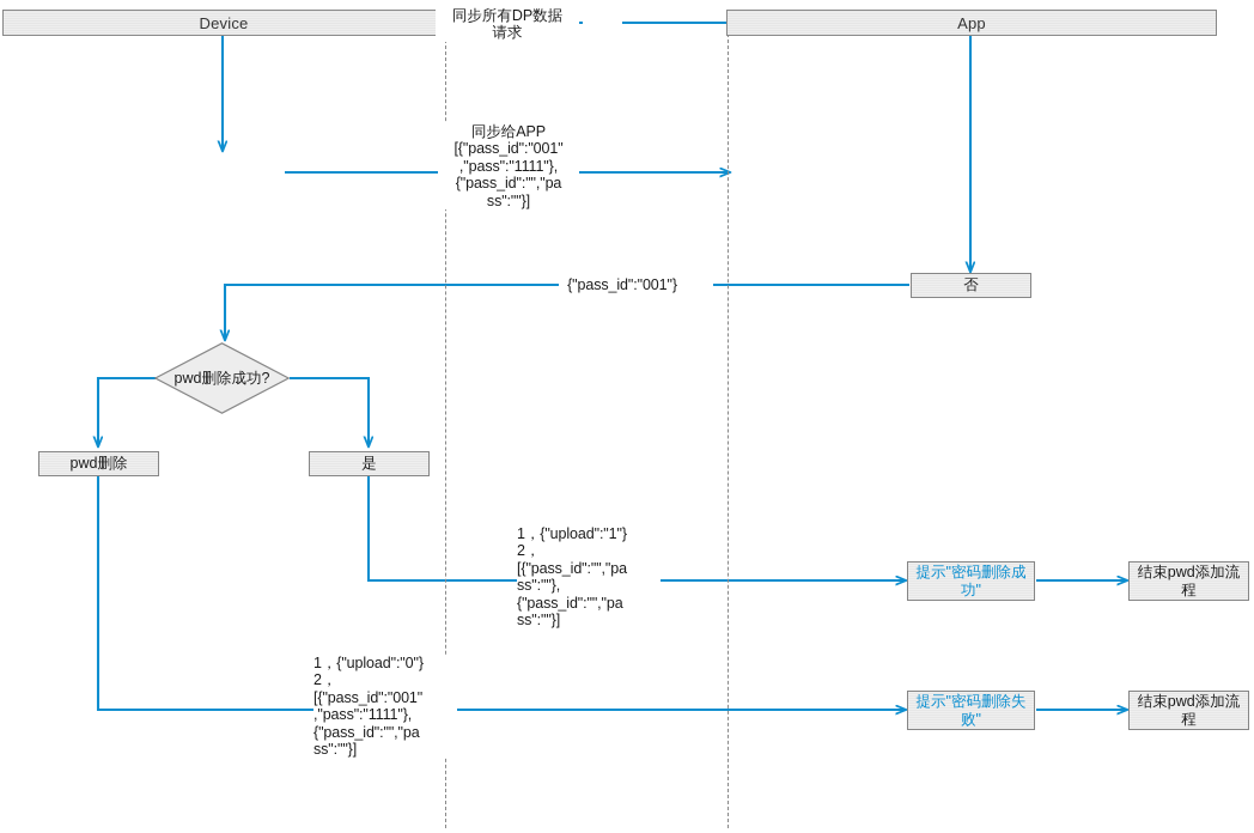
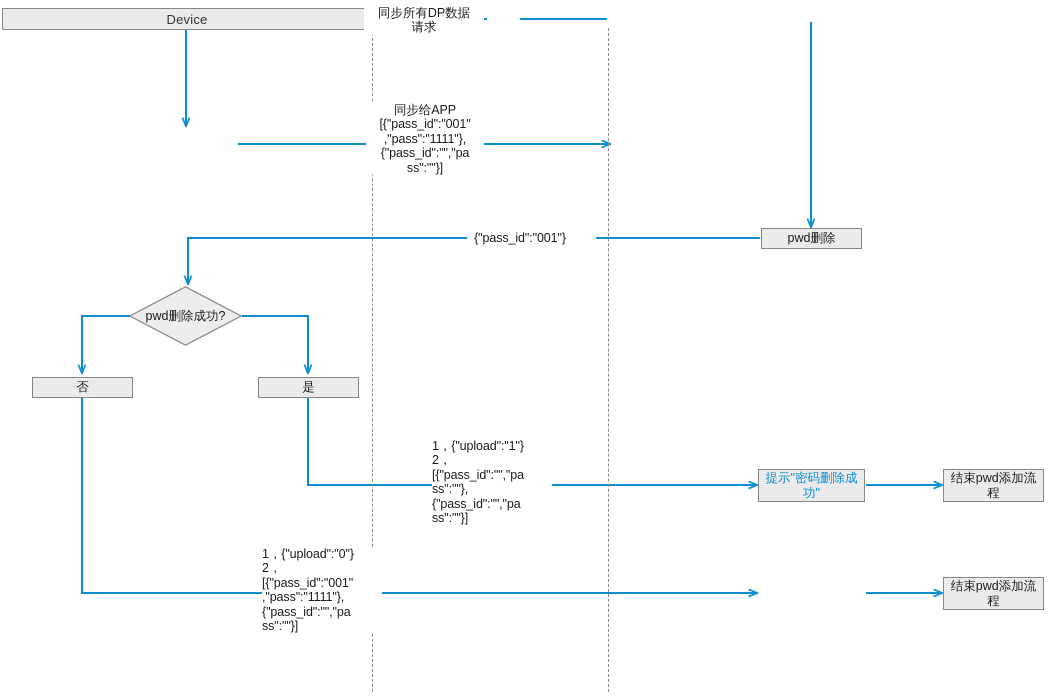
  Device
- App
- 否
+ pwd删除
  pwd删除成功?
- pwd删除
+ 否
  是
  提示"密码删除成
  功"
  结束pwd添加流
  程
- 提示"密码删除失
- 败"
  结束pwd添加流
  程
  同步所有DP数据
  请求
  同步给APP
  [{"pass_id":"001"
  ,"pass":"1111"},
  {"pass_id":"","pa
  ss":""}]
  {"pass_id":"001"}
  1，{"upload":"1"}
  2，
  [{"pass_id":"","pa
  ss":""},
  {"pass_id":"","pa
  ss":""}]
  1，{"upload":"0"}
  2，
  [{"pass_id":"001"
  ,"pass":"1111"},
  {"pass_id":"","pa
  ss":""}]
